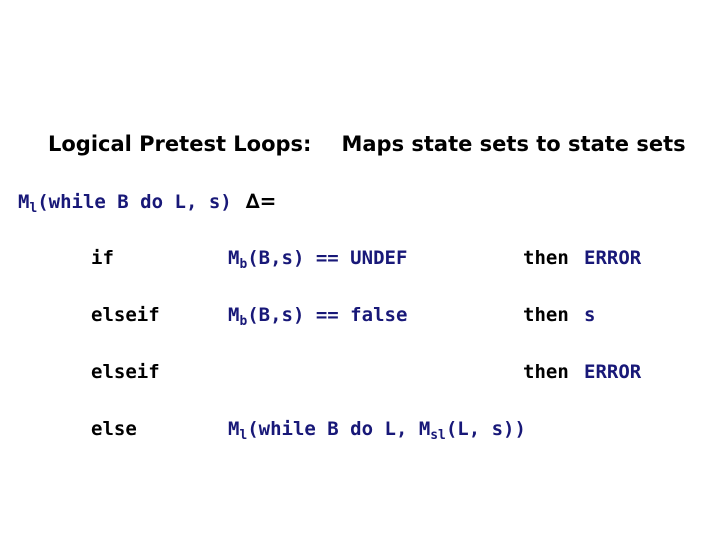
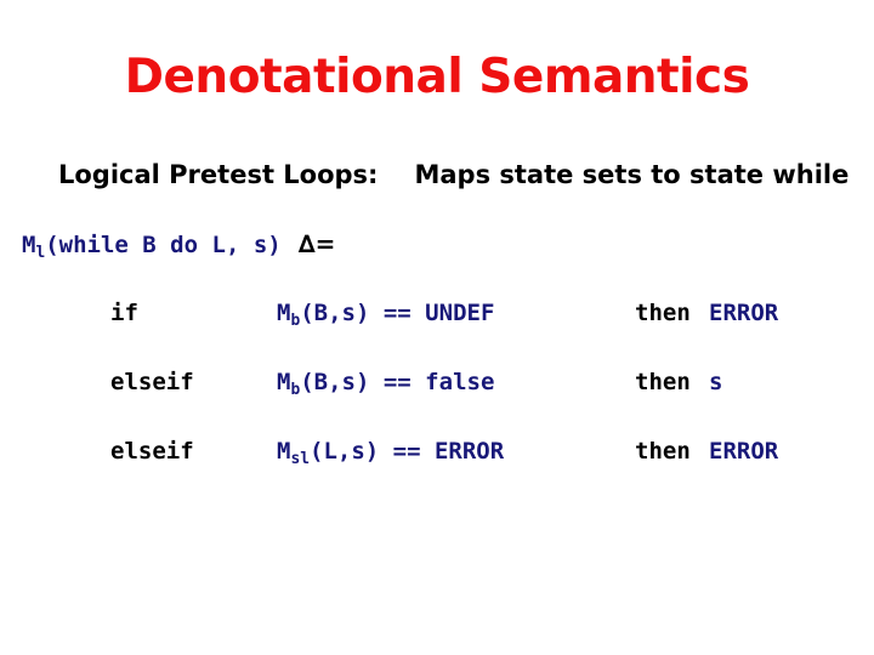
+ Denotational Semantics
- Logical Pretest Loops: Maps state sets to state sets
+ Logical Pretest Loops: Maps state sets to state while
  Ml(while B do L, s) ∆=
  if
  Mb(B,s) == UNDEF
  then
  ERROR
  elseif
  Mb(B,s) == false
  then
  s
  elseif
+ Msl(L,s) == ERROR
  then
  ERROR
- else
- Ml(while B do L, Msl(L, s))
